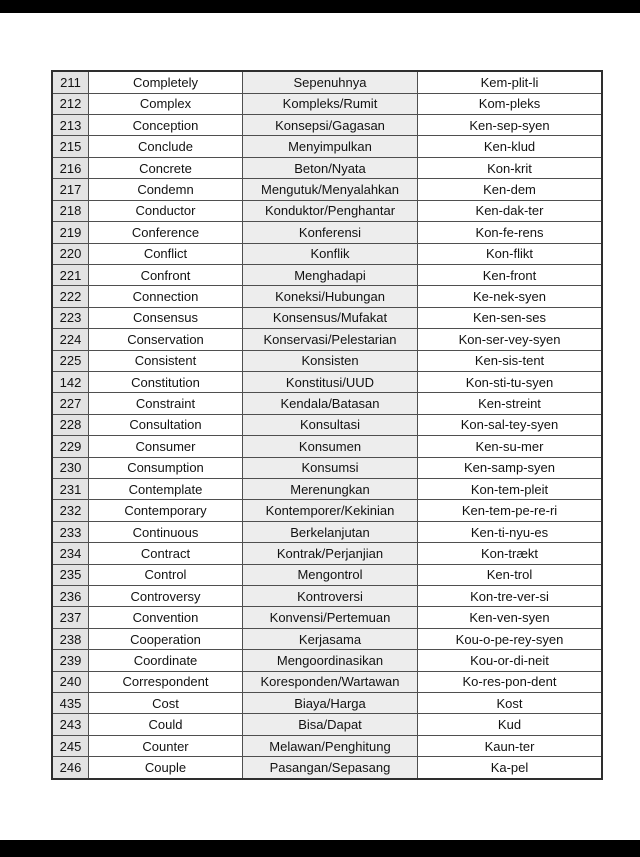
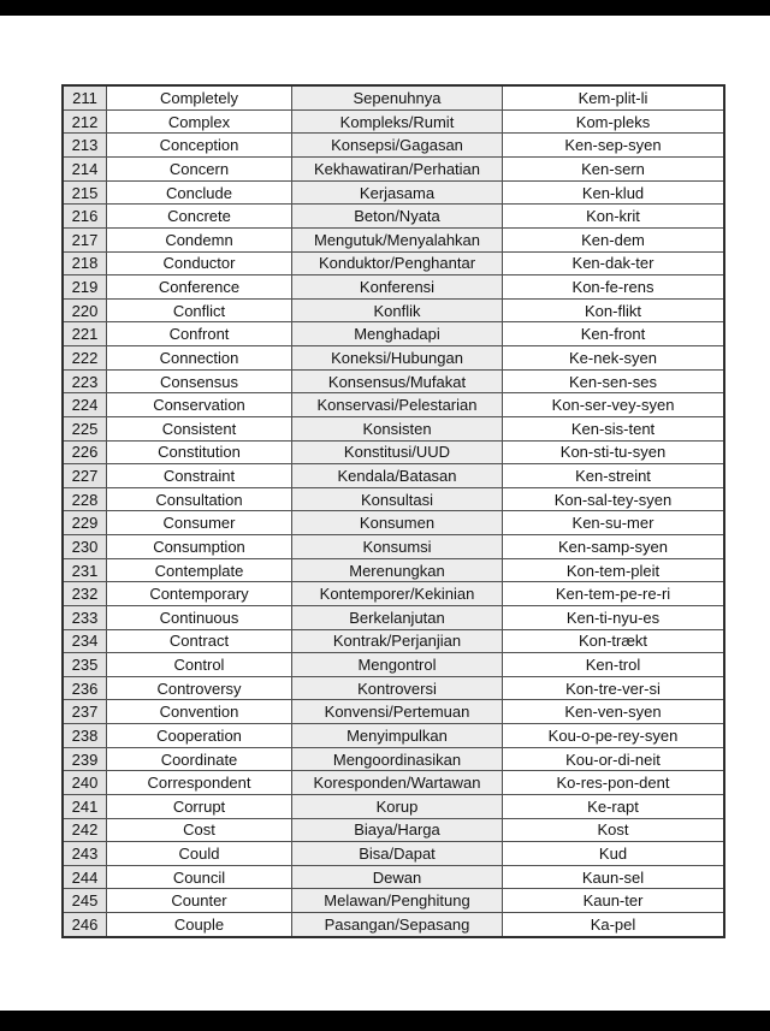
  211	Completely	Sepenuhnya	Kem-plit-li
  212	Complex	Kompleks/Rumit	Kom-pleks
  213	Conception	Konsepsi/Gagasan	Ken-sep-syen
+ 214	Concern	Kekhawatiran/Perhatian	Ken-sern
- 215	Conclude	Menyimpulkan	Ken-klud
+ 215	Conclude	Kerjasama	Ken-klud
  216	Concrete	Beton/Nyata	Kon-krit
  217	Condemn	Mengutuk/Menyalahkan	Ken-dem
  218	Conductor	Konduktor/Penghantar	Ken-dak-ter
  219	Conference	Konferensi	Kon-fe-rens
  220	Conflict	Konflik	Kon-flikt
  221	Confront	Menghadapi	Ken-front
  222	Connection	Koneksi/Hubungan	Ke-nek-syen
  223	Consensus	Konsensus/Mufakat	Ken-sen-ses
  224	Conservation	Konservasi/Pelestarian	Kon-ser-vey-syen
  225	Consistent	Konsisten	Ken-sis-tent
- 142	Constitution	Konstitusi/UUD	Kon-sti-tu-syen
+ 226	Constitution	Konstitusi/UUD	Kon-sti-tu-syen
  227	Constraint	Kendala/Batasan	Ken-streint
  228	Consultation	Konsultasi	Kon-sal-tey-syen
  229	Consumer	Konsumen	Ken-su-mer
  230	Consumption	Konsumsi	Ken-samp-syen
  231	Contemplate	Merenungkan	Kon-tem-pleit
  232	Contemporary	Kontemporer/Kekinian	Ken-tem-pe-re-ri
  233	Continuous	Berkelanjutan	Ken-ti-nyu-es
  234	Contract	Kontrak/Perjanjian	Kon-trækt
  235	Control	Mengontrol	Ken-trol
  236	Controversy	Kontroversi	Kon-tre-ver-si
  237	Convention	Konvensi/Pertemuan	Ken-ven-syen
- 238	Cooperation	Kerjasama	Kou-o-pe-rey-syen
+ 238	Cooperation	Menyimpulkan	Kou-o-pe-rey-syen
  239	Coordinate	Mengoordinasikan	Kou-or-di-neit
  240	Correspondent	Koresponden/Wartawan	Ko-res-pon-dent
+ 241	Corrupt	Korup	Ke-rapt
- 435	Cost	Biaya/Harga	Kost
+ 242	Cost	Biaya/Harga	Kost
  243	Could	Bisa/Dapat	Kud
+ 244	Council	Dewan	Kaun-sel
  245	Counter	Melawan/Penghitung	Kaun-ter
  246	Couple	Pasangan/Sepasang	Ka-pel
